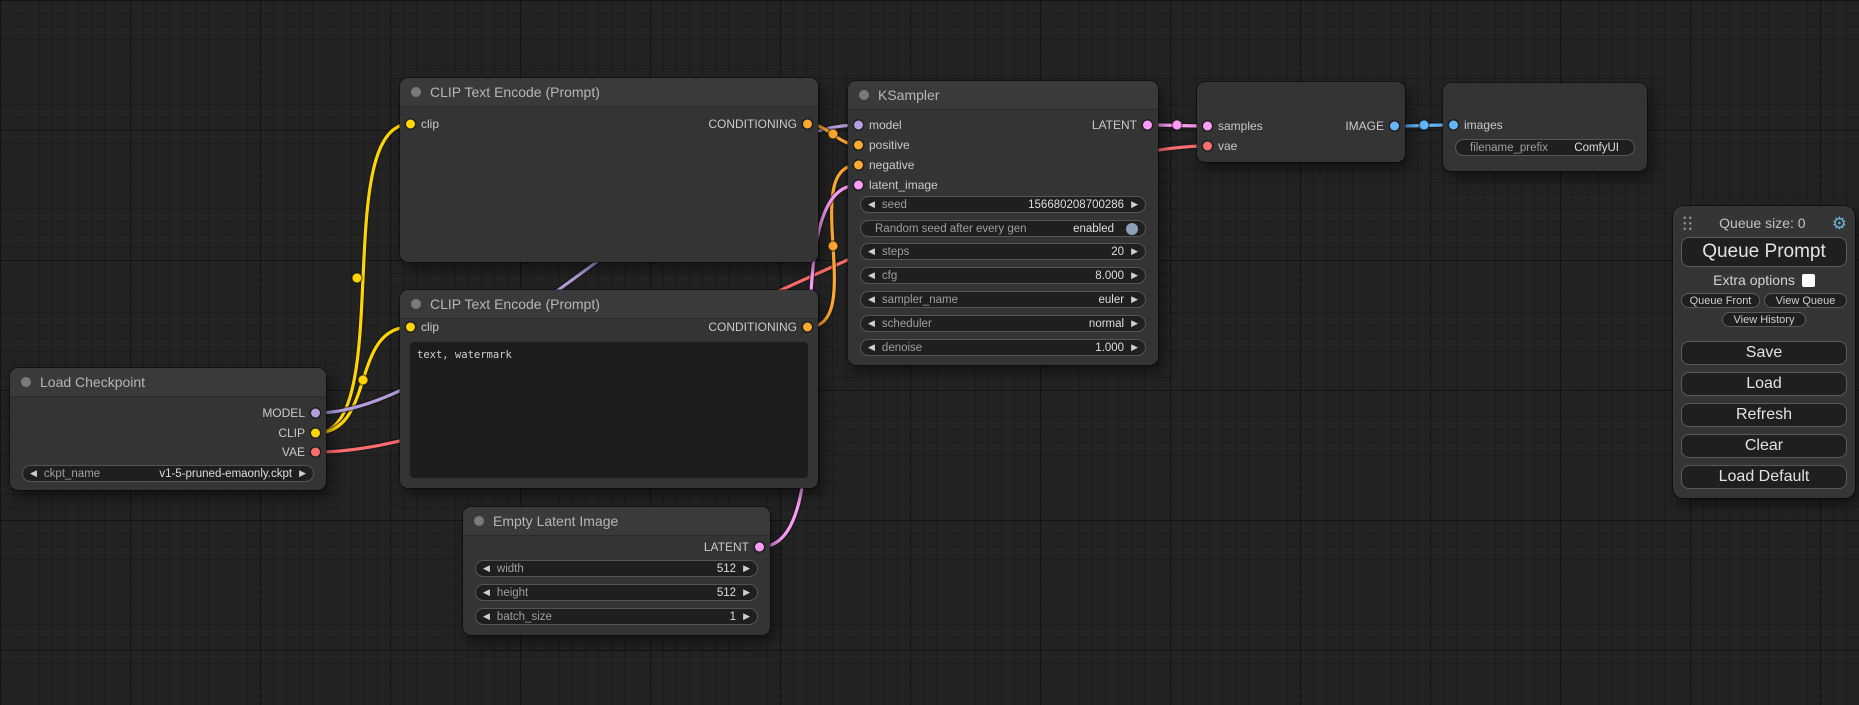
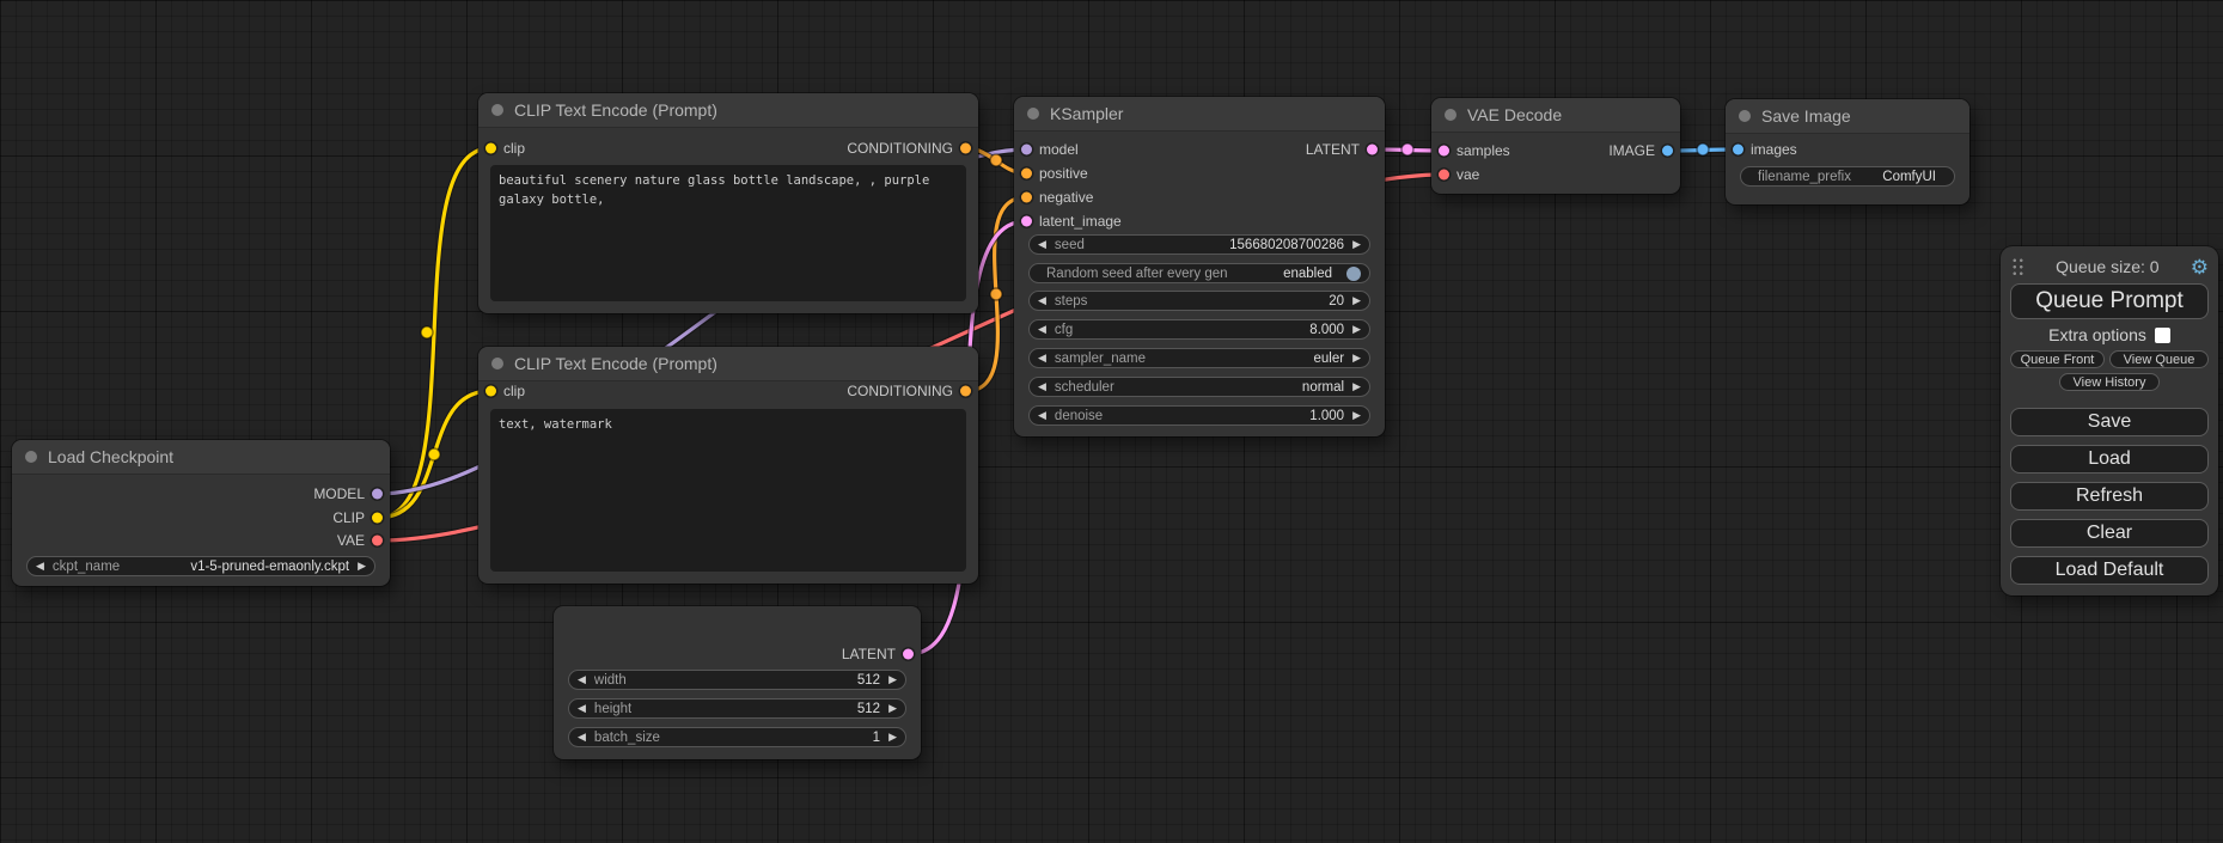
  Load Checkpoint
  MODEL
  CLIP
  VAE
  ◀
  ckpt_name
  v1-5-pruned-emaonly.ckpt
  ▶
  CLIP Text Encode (Prompt)
  clip
  CONDITIONING
+ beautiful scenery nature glass bottle landscape, , purple galaxy bottle,
  CLIP Text Encode (Prompt)
  clip
  CONDITIONING
  text, watermark
  KSampler
  model
  LATENT
  positive
  negative
  latent_image
  ◀
  seed
  156680208700286
  ▶
  Random seed after every gen
  enabled
  ◀
  steps
  20
  ▶
  ◀
  cfg
  8.000
  ▶
  ◀
  sampler_name
  euler
  ▶
  ◀
  scheduler
  normal
  ▶
  ◀
  denoise
  1.000
  ▶
+ VAE Decode
  samples
  IMAGE
  vae
+ Save Image
  images
  filename_prefix
  ComfyUI
- Empty Latent Image
  LATENT
  ◀
  width
  512
  ▶
  ◀
  height
  512
  ▶
  ◀
  batch_size
  1
  ▶
  Queue size: 0
  ⚙
  Queue Prompt
  Extra options
  Queue Front
  View Queue
  View History
  Save
  Load
  Refresh
  Clear
  Load Default
